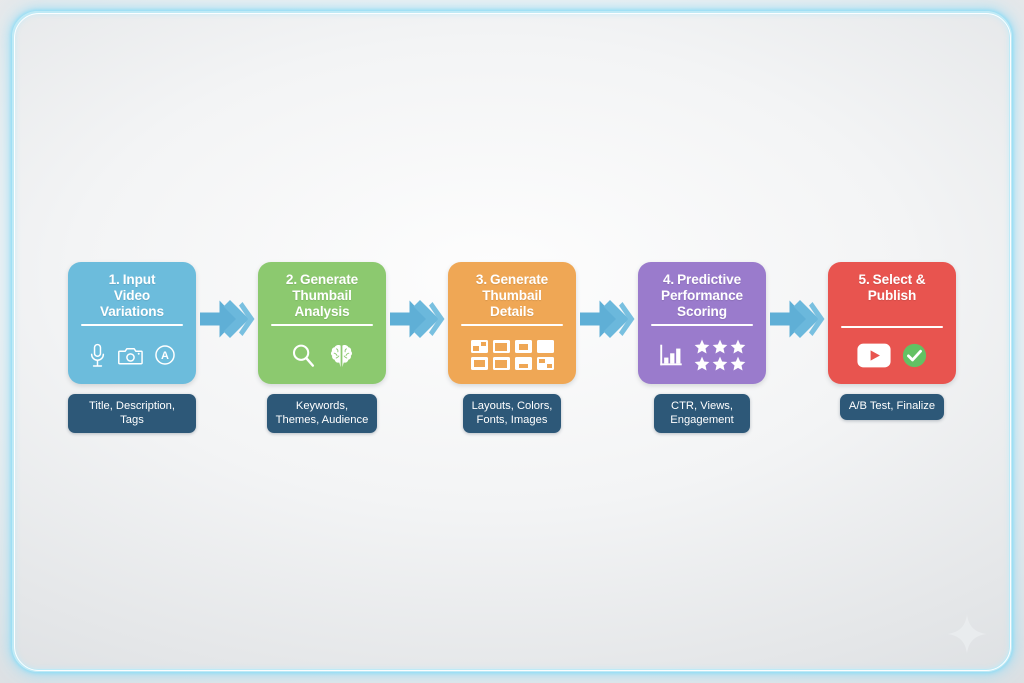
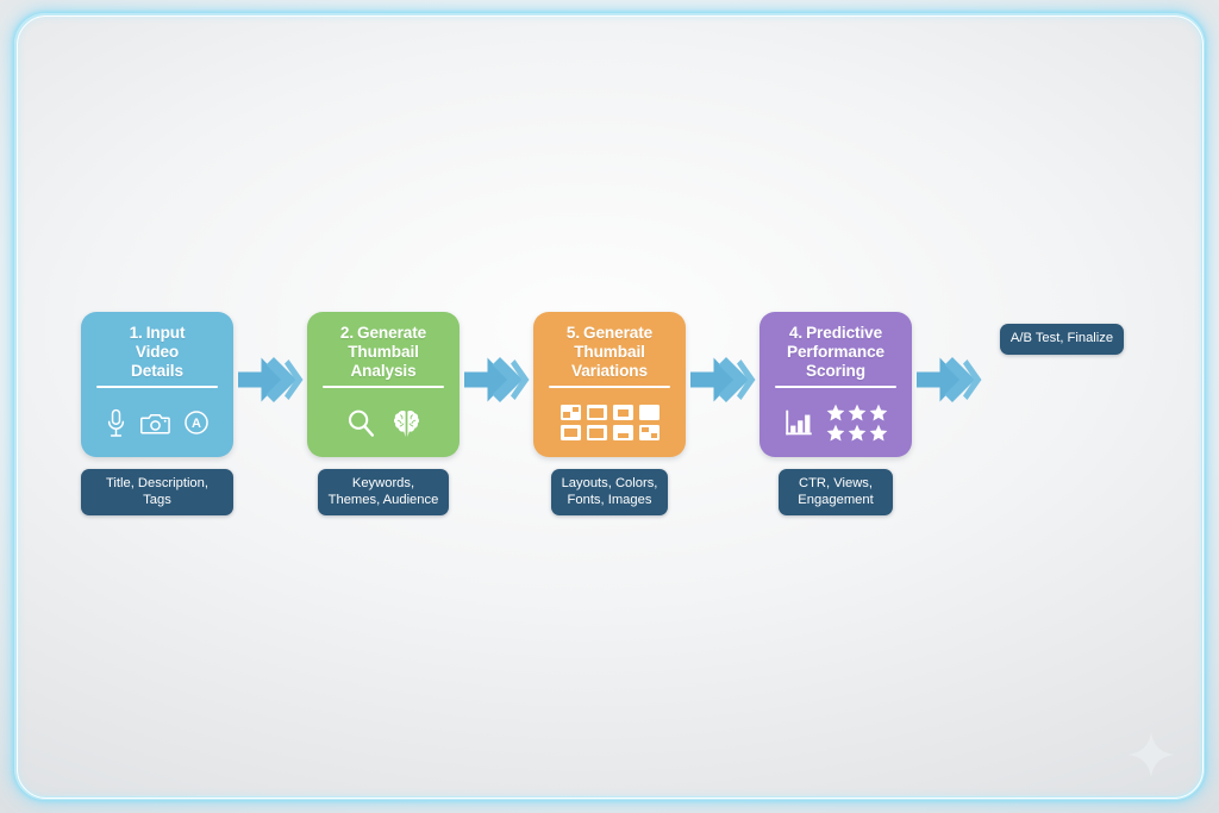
  1. Input
  Video
- Variations
+ Details
  A
  Title, Description, Tags
  2. Generate
  Thumbail
  Analysis
  Keywords,
  Themes, Audience
- 3. Generate
+ 5. Generate
  Thumbail
- Details
+ Variations
  Layouts, Colors,
  Fonts, Images
  4. Predictive
  Performance
  Scoring
  CTR, Views,
  Engagement
- 5. Select &
- Publish
  A/B Test, Finalize
